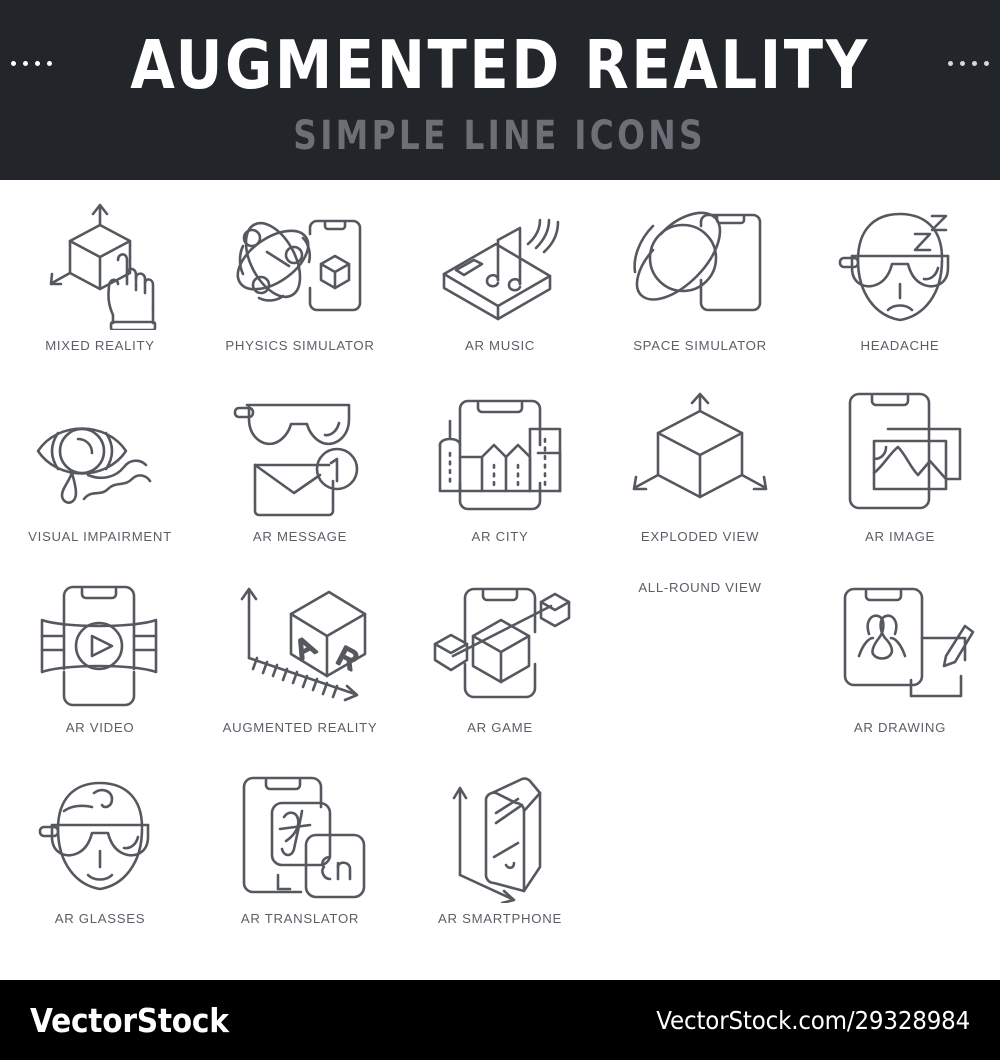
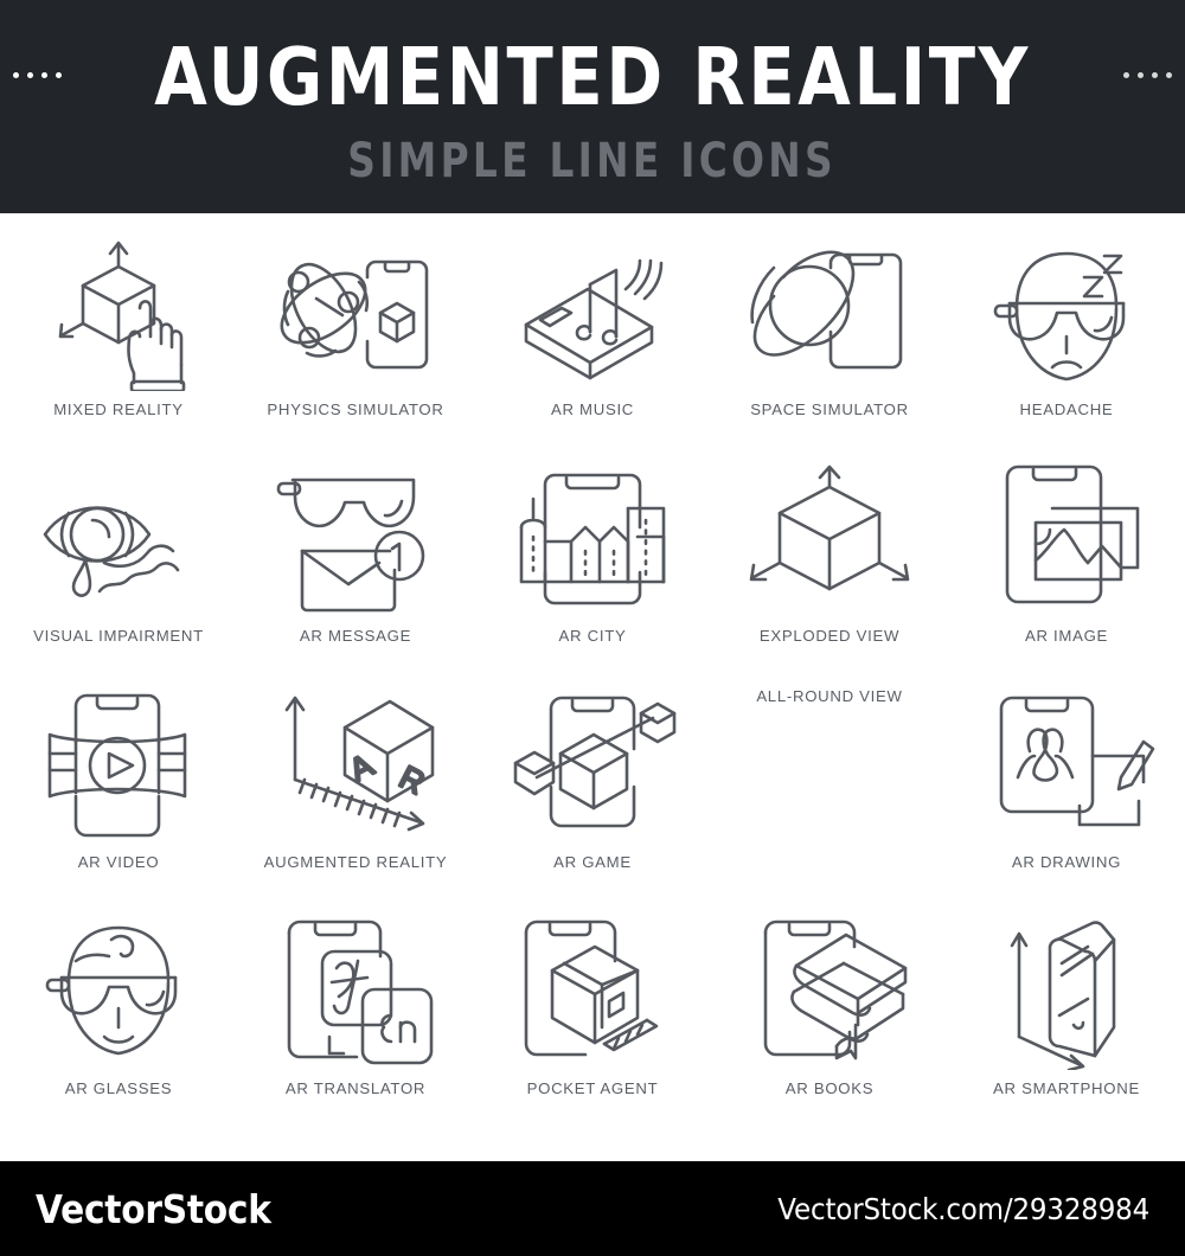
  AUGMENTED REALITY
  SIMPLE LINE ICONS
  MIXED REALITY
  PHYSICS SIMULATOR
  AR MUSIC
  SPACE SIMULATOR
  HEADACHE
  VISUAL IMPAIRMENT
  AR MESSAGE
  AR CITY
  EXPLODED VIEW
  AR IMAGE
  AR VIDEO
  AUGMENTED REALITY
  AR GAME
  ALL-ROUND VIEW
  AR DRAWING
  AR GLASSES
  AR TRANSLATOR
+ POCKET AGENT
+ AR BOOKS
  AR SMARTPHONE
  VectorStock
  VectorStock.com/29328984
